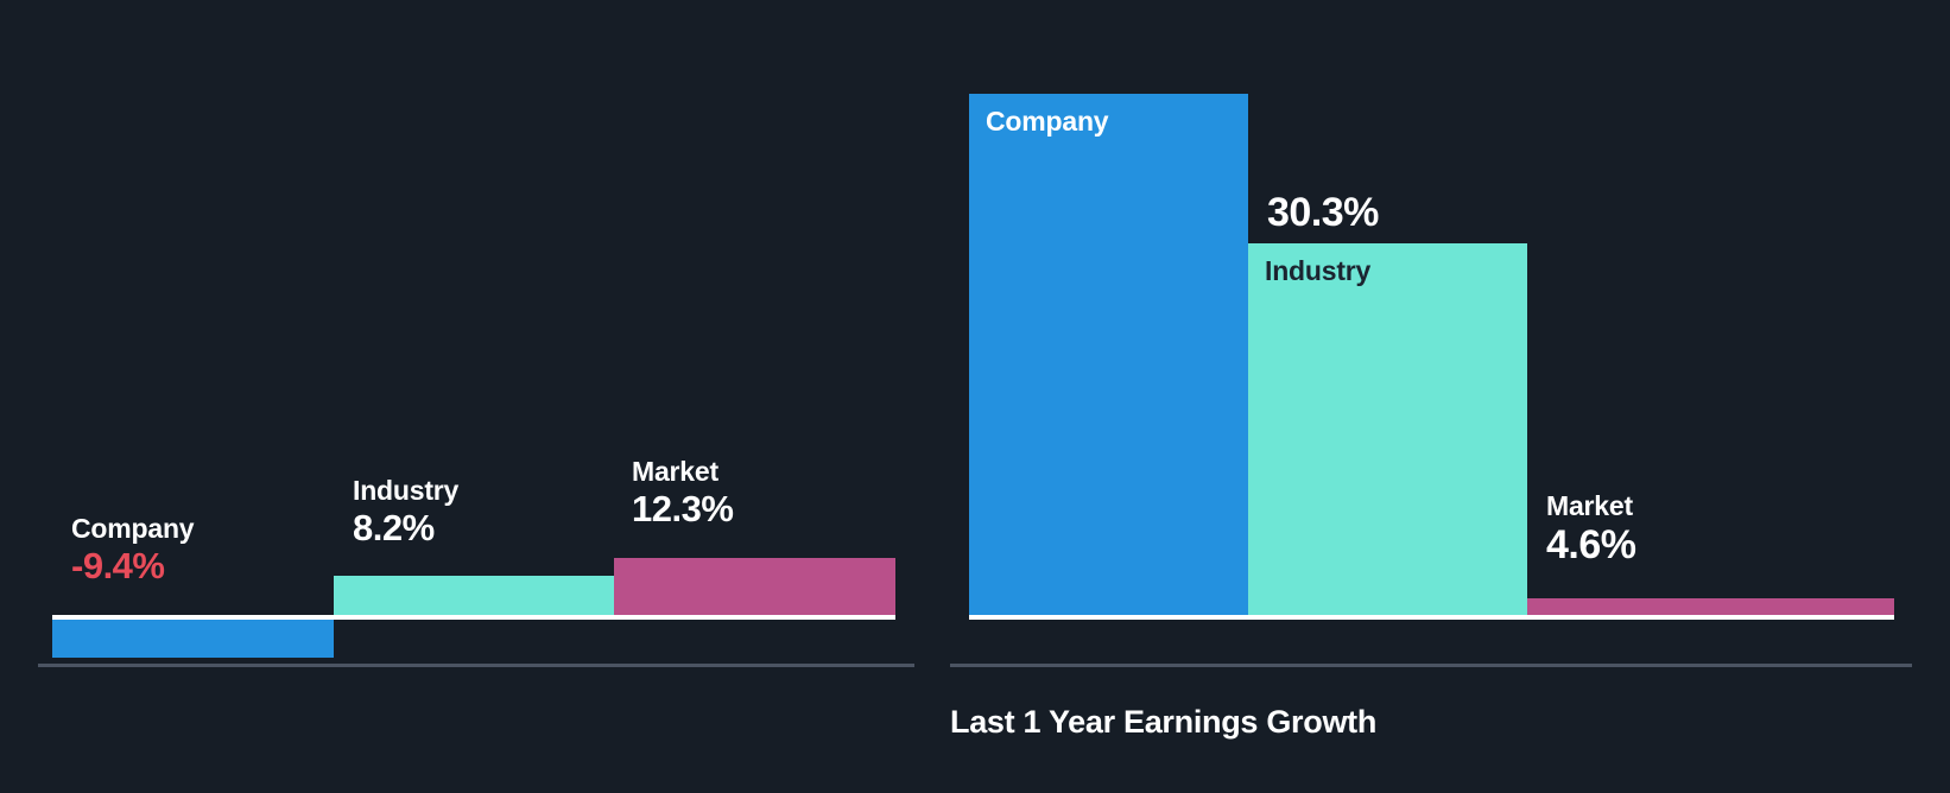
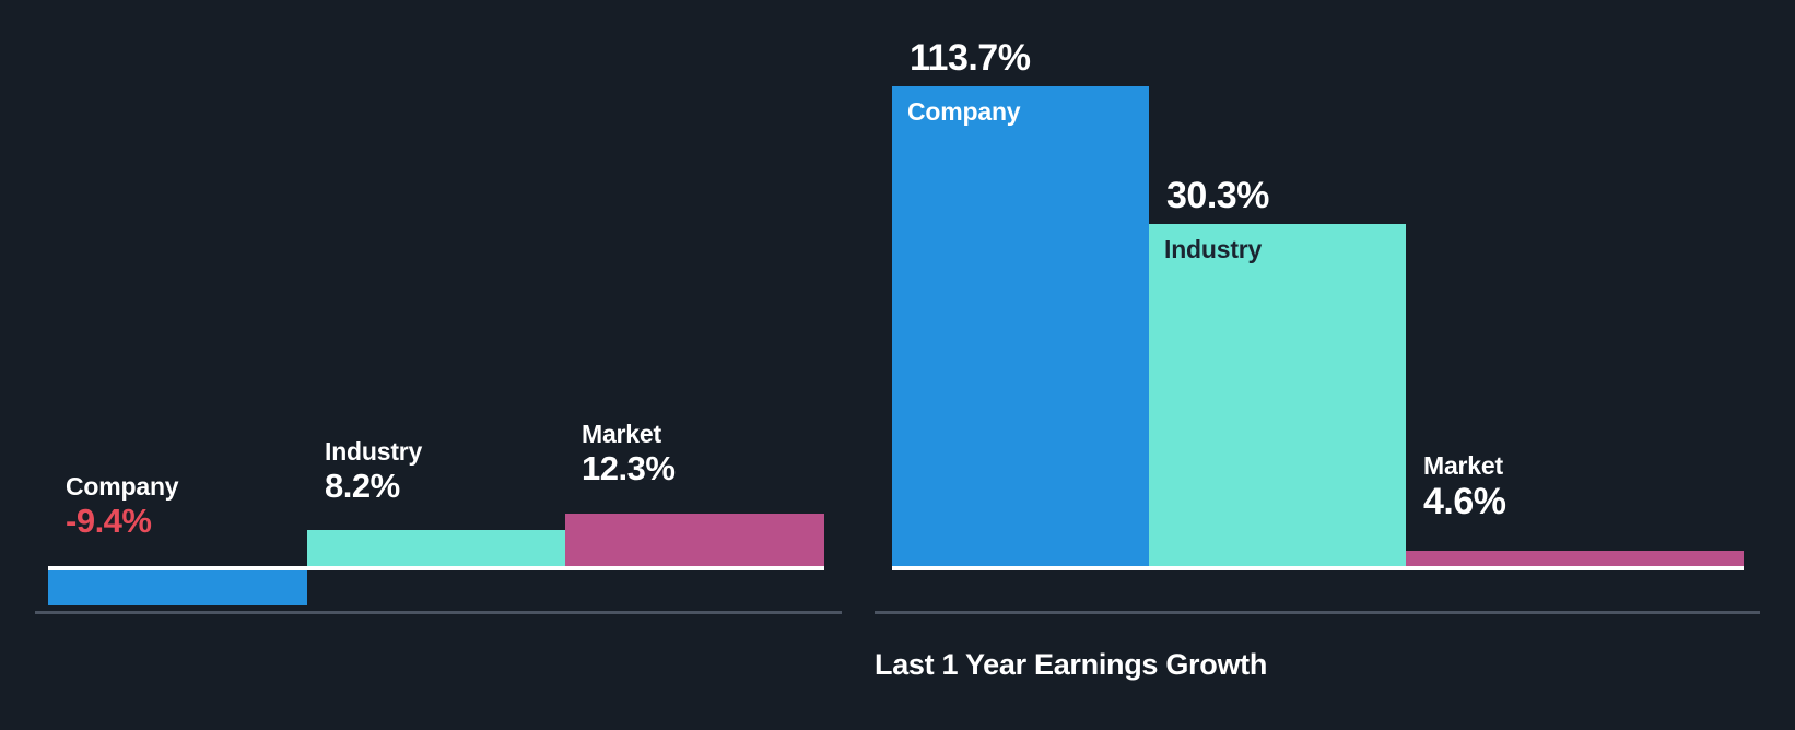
  Company
  -9.4%
  Industry
  8.2%
  Market
  12.3%
  Company
  Industry
+ 113.7%
  30.3%
  Market
  4.6%
  Last 1 Year Earnings Growth
